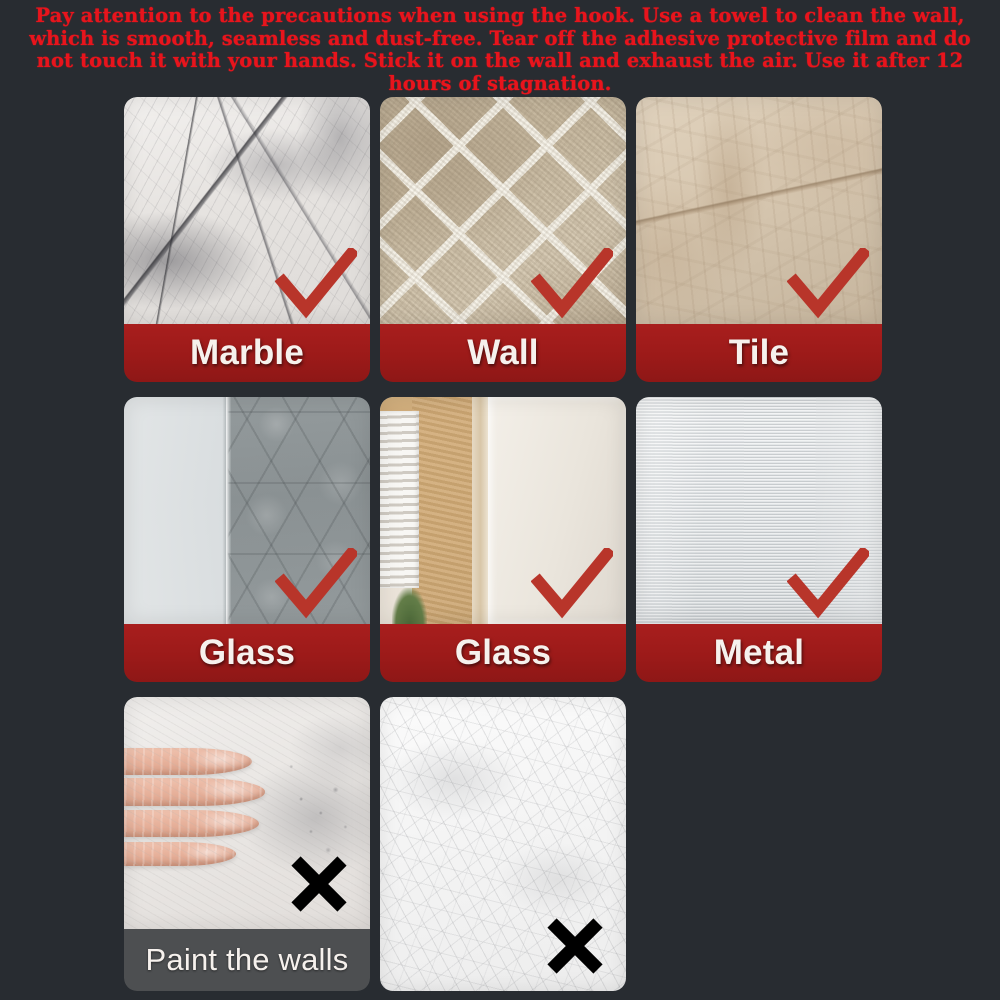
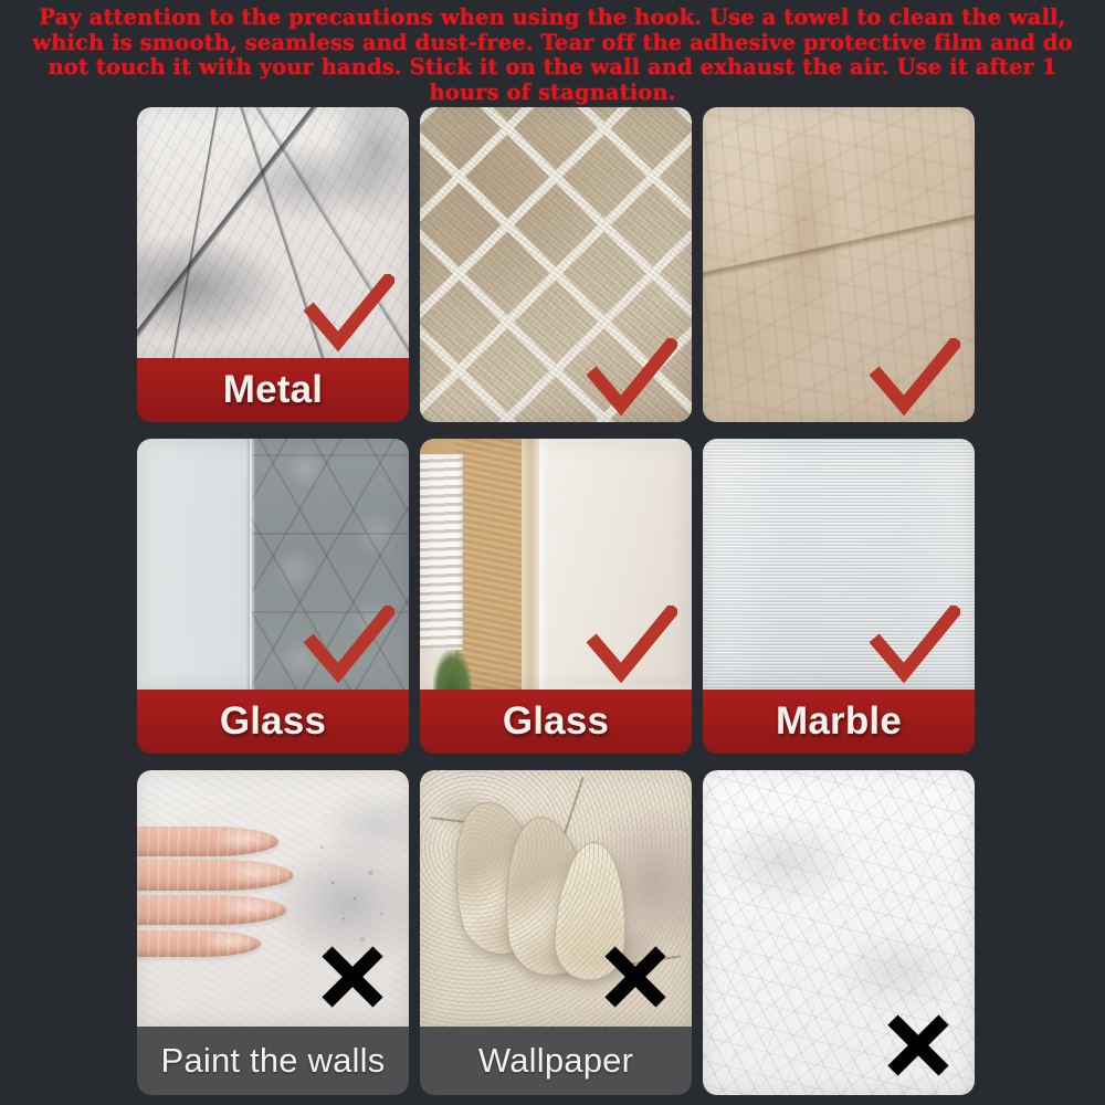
- Pay attention to the precautions when using the hook. Use a towel to clean the wall, which is smooth, seamless and dust-free. Tear off the adhesive protective film and do not touch it with your hands. Stick it on the wall and exhaust the air. Use it after 12 hours of stagnation.
+ Pay attention to the precautions when using the hook. Use a towel to clean the wall, which is smooth, seamless and dust-free. Tear off the adhesive protective film and do not touch it with your hands. Stick it on the wall and exhaust the air. Use it after 1 hours of stagnation.
- Marble
+ Metal
- Wall
- Tile
  Glass
  Glass
- Metal
+ Marble
  Paint the walls
+ Wallpaper
